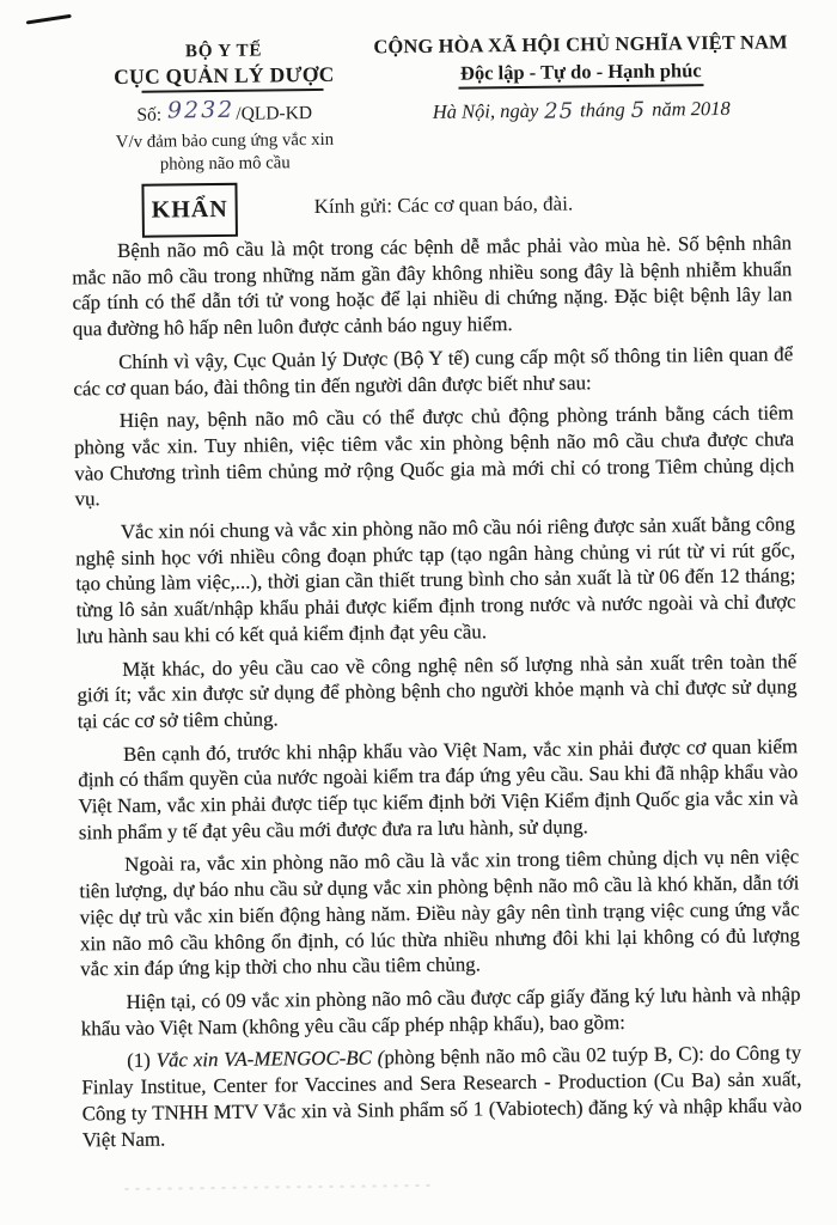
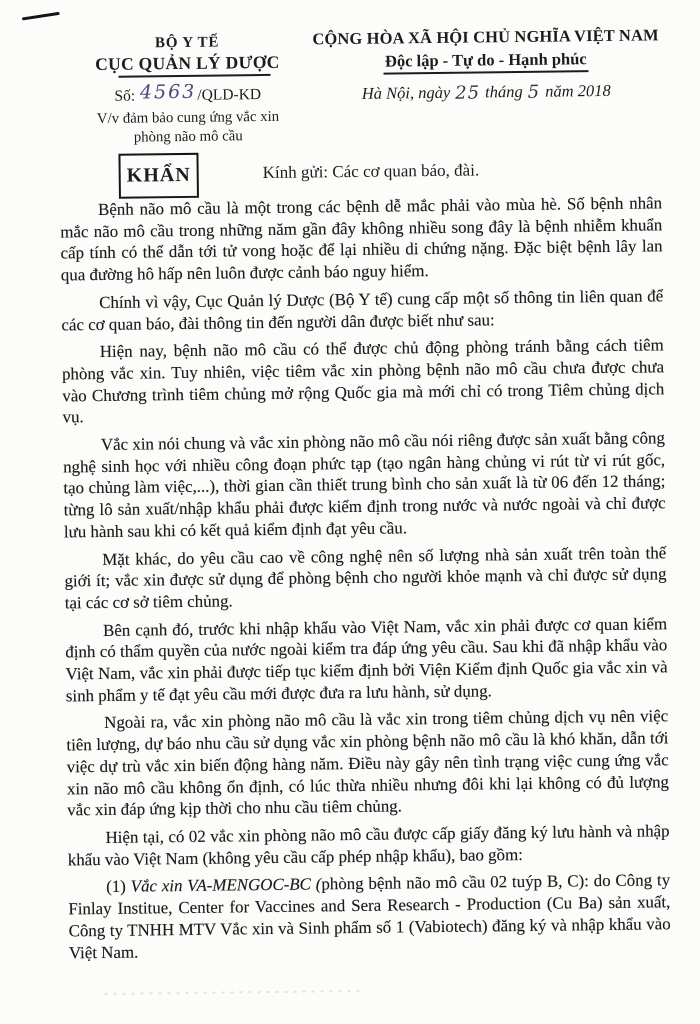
  BỘ Y TẾ
  CỤC QUẢN LÝ DƯỢC
- Số: 9232/QLD-KD
+ Số: 4563/QLD-KD
  V/v đảm bảo cung ứng vắc xin
  phòng não mô cầu
  CỘNG HÒA XÃ HỘI CHỦ NGHĨA VIỆT NAM
  Độc lập - Tự do - Hạnh phúc
  Hà Nội, ngày 25 tháng 5 năm 2018
  KHẨN
  Kính gửi: Các cơ quan báo, đài.
  Bệnh não mô cầu là một trong các bệnh dễ mắc phải vào mùa hè. Số bệnh nhân mắc não mô cầu trong những năm gần đây không nhiều song đây là bệnh nhiễm khuẩn cấp tính có thể dẫn tới tử vong hoặc để lại nhiều di chứng nặng. Đặc biệt bệnh lây lan qua đường hô hấp nên luôn được cảnh báo nguy hiểm.
  Chính vì vậy, Cục Quản lý Dược (Bộ Y tế) cung cấp một số thông tin liên quan để các cơ quan báo, đài thông tin đến người dân được biết như sau:
  Hiện nay, bệnh não mô cầu có thể được chủ động phòng tránh bằng cách tiêm phòng vắc xin. Tuy nhiên, việc tiêm vắc xin phòng bệnh não mô cầu chưa được chưa vào Chương trình tiêm chủng mở rộng Quốc gia mà mới chỉ có trong Tiêm chủng dịch vụ.
  Vắc xin nói chung và vắc xin phòng não mô cầu nói riêng được sản xuất bằng công nghệ sinh học với nhiều công đoạn phức tạp (tạo ngân hàng chủng vi rút từ vi rút gốc, tạo chủng làm việc,...), thời gian cần thiết trung bình cho sản xuất là từ 06 đến 12 tháng; từng lô sản xuất/nhập khẩu phải được kiểm định trong nước và nước ngoài và chỉ được lưu hành sau khi có kết quả kiểm định đạt yêu cầu.
  Mặt khác, do yêu cầu cao về công nghệ nên số lượng nhà sản xuất trên toàn thế giới ít; vắc xin được sử dụng để phòng bệnh cho người khỏe mạnh và chỉ được sử dụng tại các cơ sở tiêm chủng.
  Bên cạnh đó, trước khi nhập khẩu vào Việt Nam, vắc xin phải được cơ quan kiểm định có thẩm quyền của nước ngoài kiểm tra đáp ứng yêu cầu. Sau khi đã nhập khẩu vào Việt Nam, vắc xin phải được tiếp tục kiểm định bởi Viện Kiểm định Quốc gia vắc xin và sinh phẩm y tế đạt yêu cầu mới được đưa ra lưu hành, sử dụng.
  Ngoài ra, vắc xin phòng não mô cầu là vắc xin trong tiêm chủng dịch vụ nên việc tiên lượng, dự báo nhu cầu sử dụng vắc xin phòng bệnh não mô cầu là khó khăn, dẫn tới việc dự trù vắc xin biến động hàng năm. Điều này gây nên tình trạng việc cung ứng vắc xin não mô cầu không ổn định, có lúc thừa nhiều nhưng đôi khi lại không có đủ lượng vắc xin đáp ứng kịp thời cho nhu cầu tiêm chủng.
- Hiện tại, có 09 vắc xin phòng não mô cầu được cấp giấy đăng ký lưu hành và nhập khẩu vào Việt Nam (không yêu cầu cấp phép nhập khẩu), bao gồm:
+ Hiện tại, có 02 vắc xin phòng não mô cầu được cấp giấy đăng ký lưu hành và nhập khẩu vào Việt Nam (không yêu cầu cấp phép nhập khẩu), bao gồm:
  (1) Vắc xin VA-MENGOC-BC (phòng bệnh não mô cầu 02 tuýp B, C): do Công ty Finlay Institue, Center for Vaccines and Sera Research - Production (Cu Ba) sản xuất, Công ty TNHH MTV Vắc xin và Sinh phẩm số 1 (Vabiotech) đăng ký và nhập khẩu vào Việt Nam.
